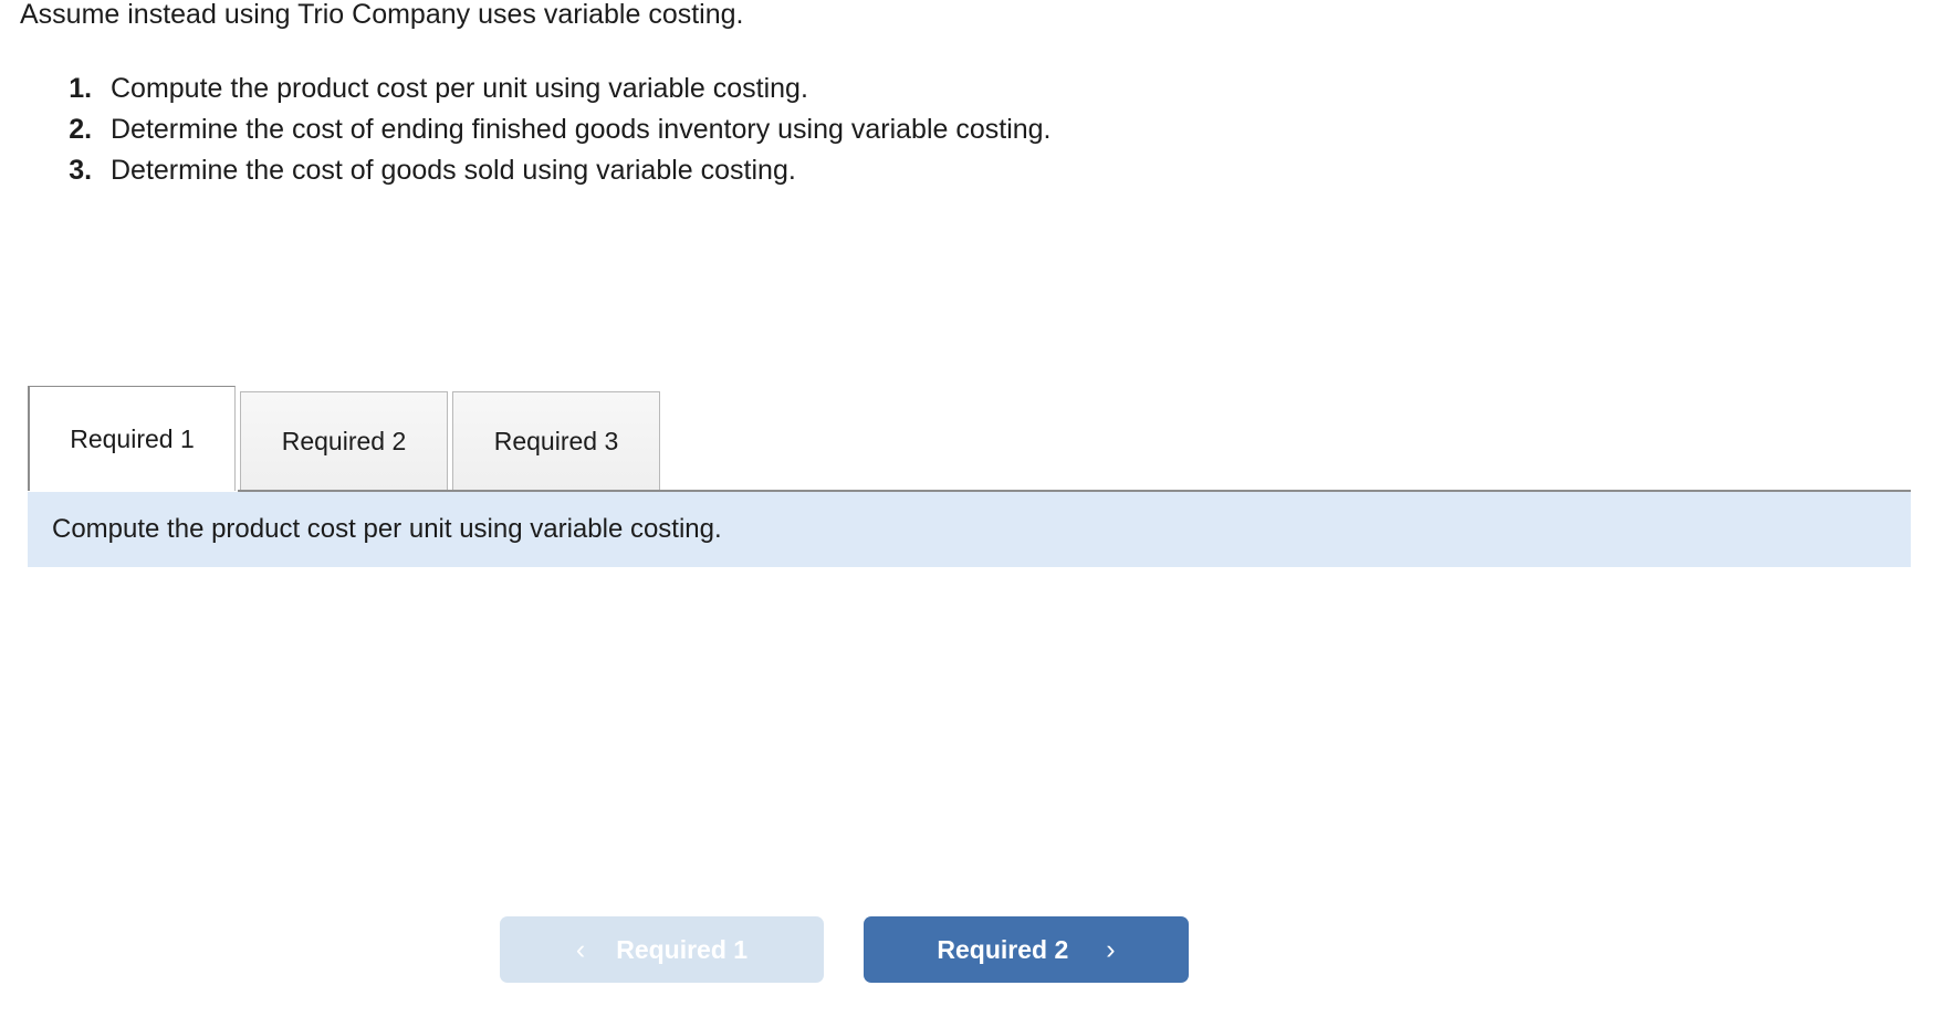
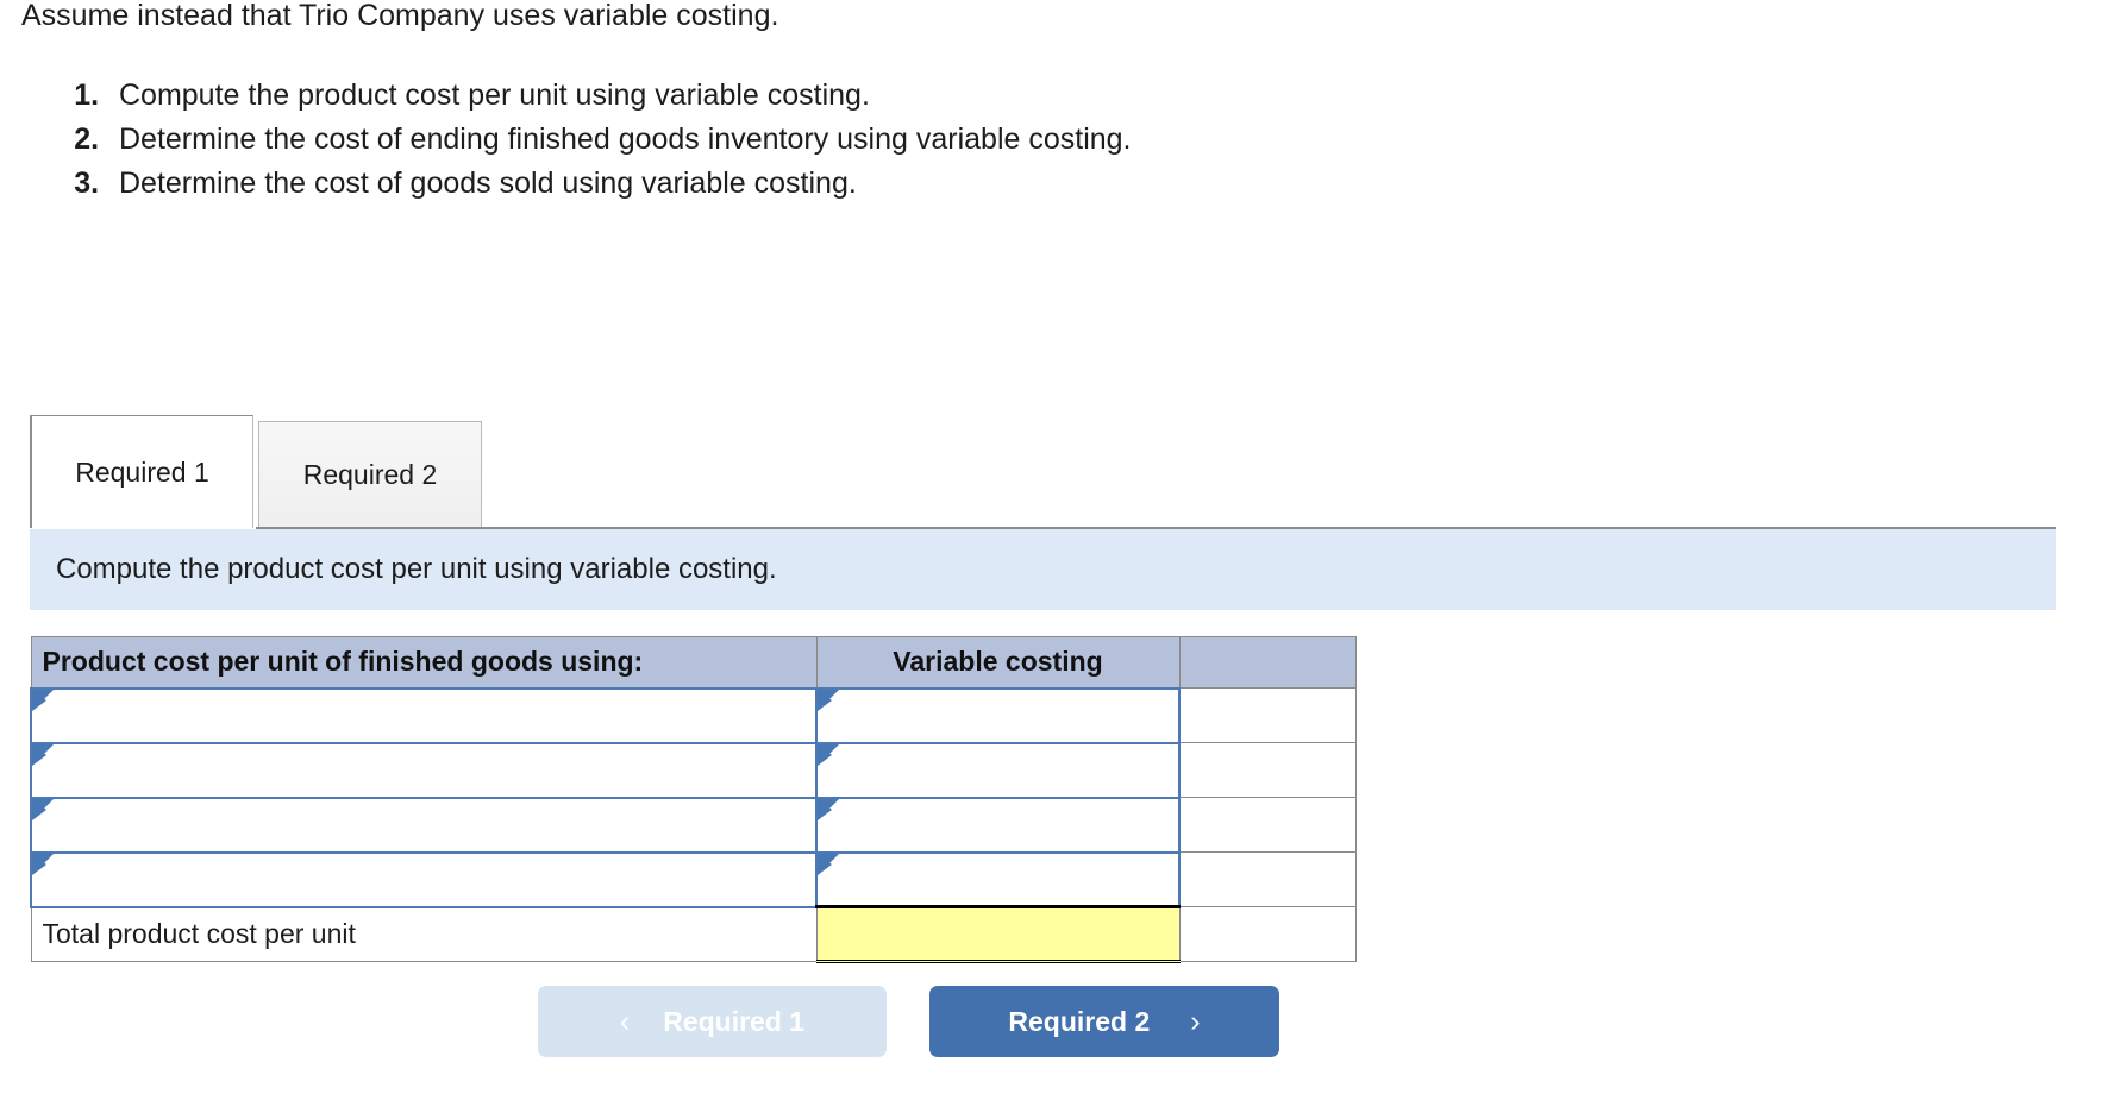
- Assume instead using Trio Company uses variable costing.
+ Assume instead that Trio Company uses variable costing.
  Compute the product cost per unit using variable costing.
  Determine the cost of ending finished goods inventory using variable costing.
  Determine the cost of goods sold using variable costing.
  Required 1
  Required 2
- Required 3
  Compute the product cost per unit using variable costing.
+ Product cost per unit of finished goods using:	Variable costing
+ Total product cost per unit
  ‹
  Required 1
  Required 2
  ›
